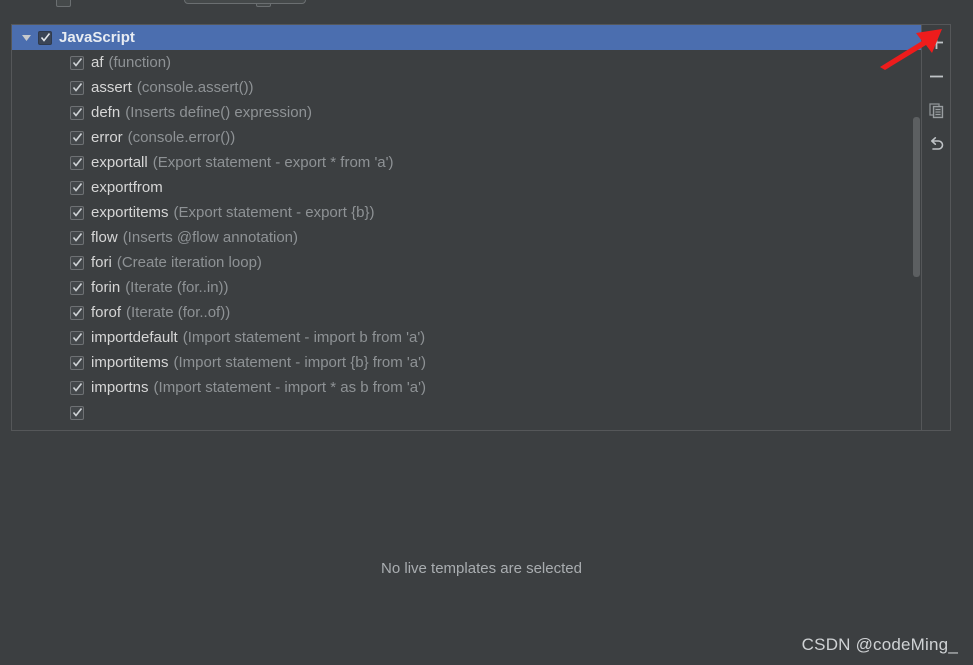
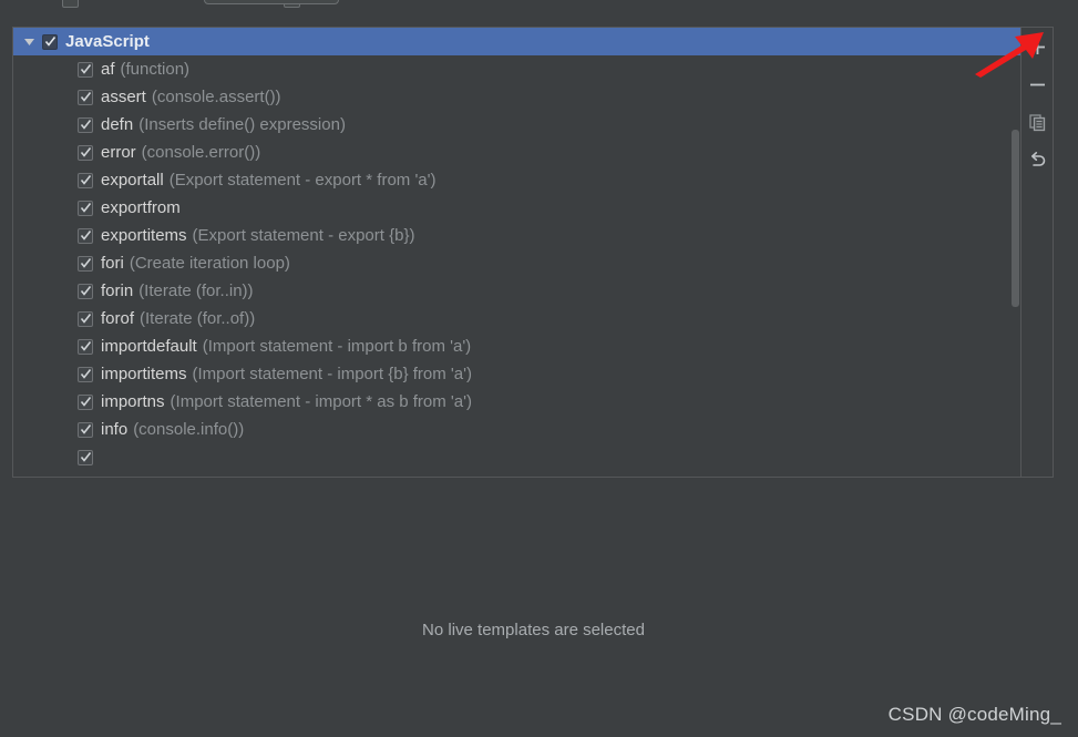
  JavaScript
  af
  (function)
  assert
  (console.assert())
  defn
  (Inserts define() expression)
  error
  (console.error())
  exportall
  (Export statement - export * from 'a')
  exportfrom
  exportitems
  (Export statement - export {b})
- flow
- (Inserts @flow annotation)
  fori
  (Create iteration loop)
  forin
  (Iterate (for..in))
  forof
  (Iterate (for..of))
  importdefault
  (Import statement - import b from 'a')
  importitems
  (Import statement - import {b} from 'a')
  importns
  (Import statement - import * as b from 'a')
+ info
+ (console.info())
  No live templates are selected
  CSDN @codeMing_
